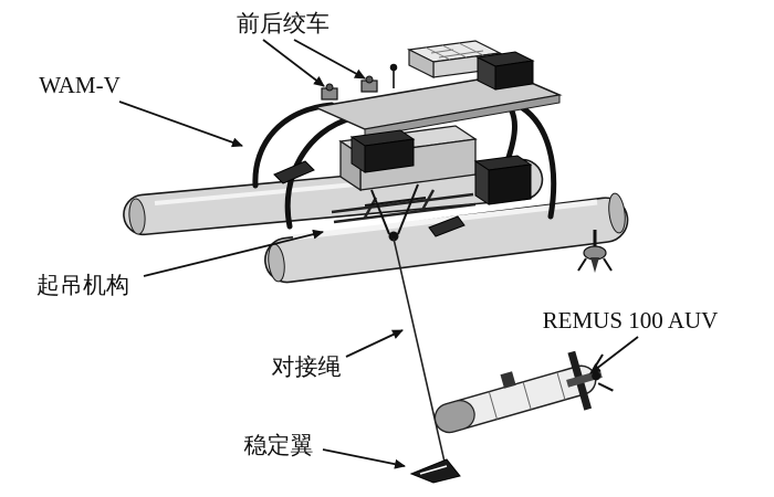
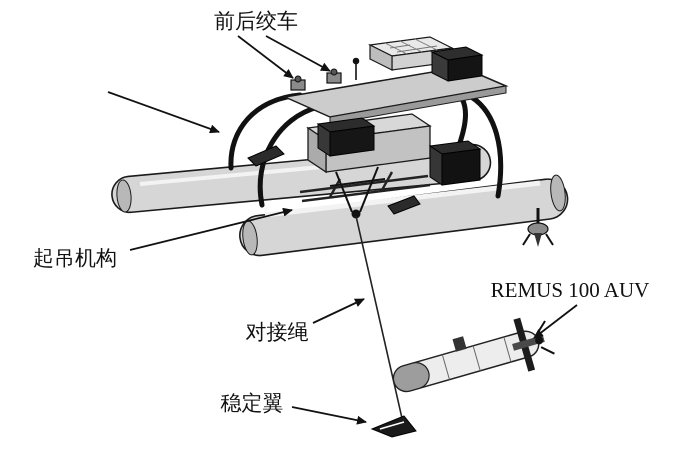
  前后绞车
- WAM-V
  起吊机构
  对接绳
  REMUS 100 AUV
  稳定翼
